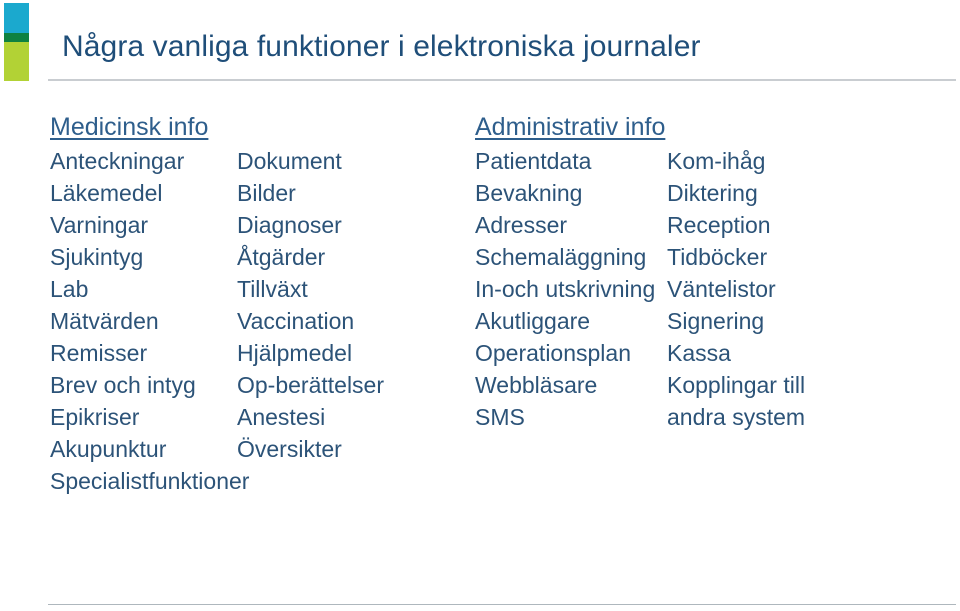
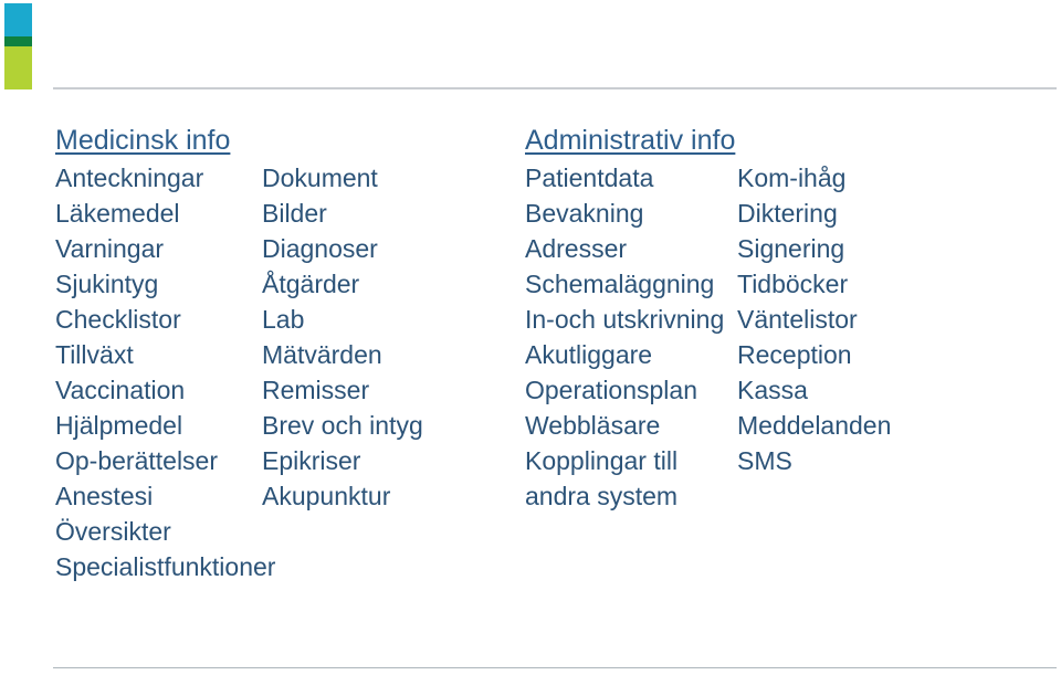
- Några vanliga funktioner i elektroniska journaler
  Medicinsk info
  Anteckningar
  Dokument
  Läkemedel
  Bilder
  Varningar
  Diagnoser
  Sjukintyg
  Åtgärder
+ Checklistor
  Lab
  Tillväxt
  Mätvärden
  Vaccination
  Remisser
  Hjälpmedel
  Brev och intyg
  Op-berättelser
  Epikriser
  Anestesi
  Akupunktur
  Översikter
  Specialistfunktioner
  Administrativ info
  Patientdata
  Kom-ihåg
  Bevakning
  Diktering
  Adresser
- Reception
+ Signering
  Schemaläggning
  Tidböcker
  In-och utskrivning
  Väntelistor
  Akutliggare
- Signering
+ Reception
  Operationsplan
  Kassa
  Webbläsare
+ Meddelanden
  Kopplingar till
  SMS
  andra system
